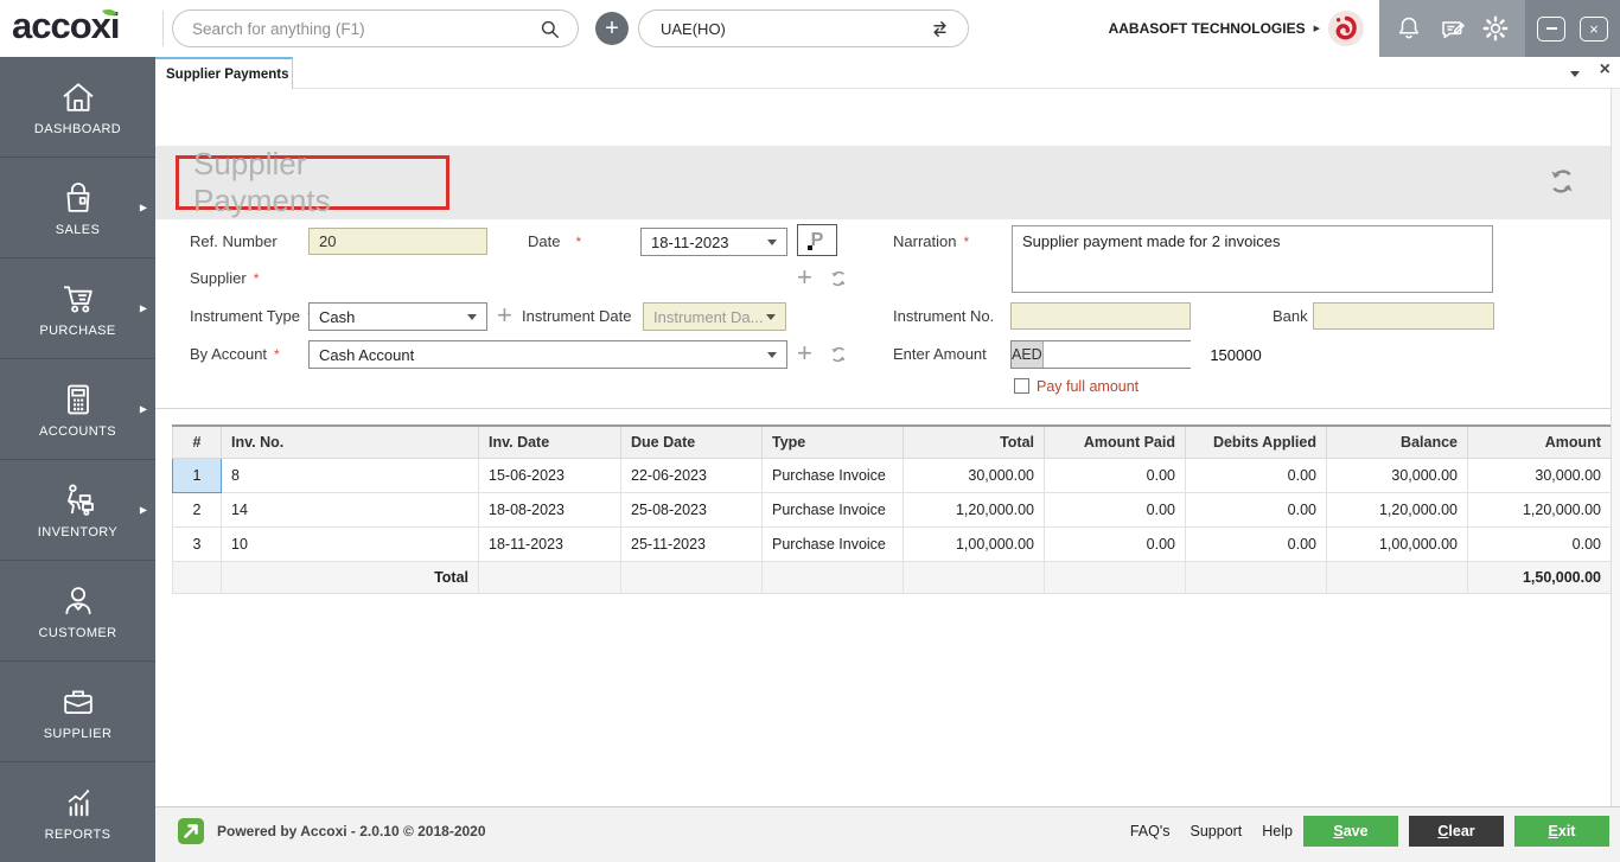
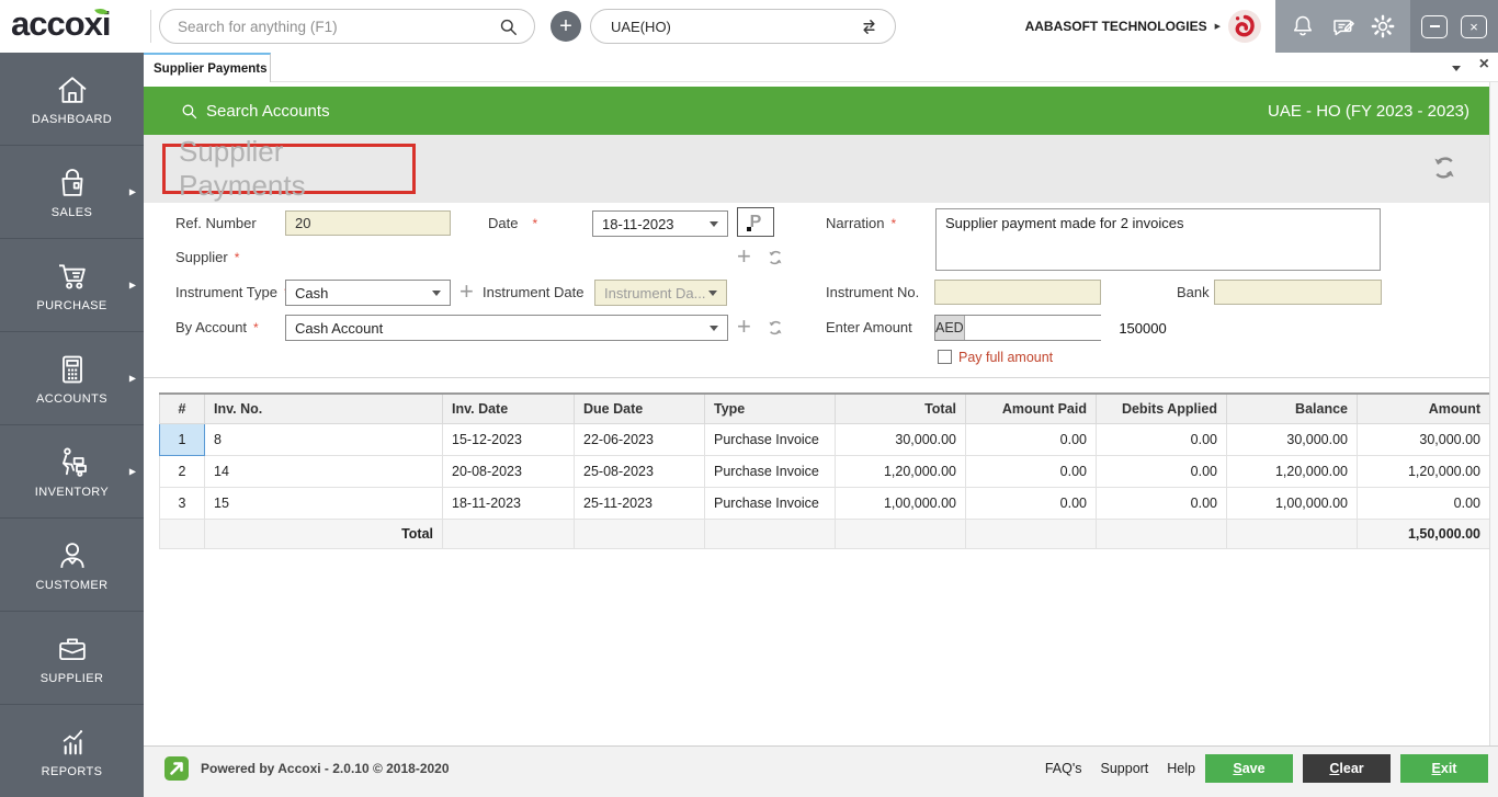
  accoxi
  Search for anything (F1)
  +
  UAE(HO)
  AABASOFT TECHNOLOGIES
  ×
  DASHBOARD
  SALES
  ▶
  PURCHASE
  ▶
  ACCOUNTS
  ▶
  INVENTORY
  ▶
  CUSTOMER
  SUPPLIER
  REPORTS
  Supplier Payments
  ×
+ Search Accounts
+ UAE - HO (FY 2023 - 2023)
  Supplier Payments
  Ref. Number
  20
  Date *
  18-11-2023
  P
  Narration *
  Supplier payment made for 2 invoices
  Supplier *
  +
  Instrument Type
  Cash
  +
  Instrument Date
  Instrument Da...
  Instrument No.
  By Account *
  Cash Account
  +
  Enter Amount
  AED
  150000
  Pay full amount
  #	Inv. No.	Inv. Date	Due Date	Type	Total	Amount Paid	Debits Applied	Balance	Amount
- 1	8	15-06-2023	22-06-2023	Purchase Invoice	30,000.00	0.00	0.00	30,000.00	30,000.00
+ 1	8	15-12-2023	22-06-2023	Purchase Invoice	30,000.00	0.00	0.00	30,000.00	30,000.00
- 2	14	18-08-2023	25-08-2023	Purchase Invoice	1,20,000.00	0.00	0.00	1,20,000.00	1,20,000.00
+ 2	14	20-08-2023	25-08-2023	Purchase Invoice	1,20,000.00	0.00	0.00	1,20,000.00	1,20,000.00
- 3	10	18-11-2023	25-11-2023	Purchase Invoice	1,00,000.00	0.00	0.00	1,00,000.00	0.00
+ 3	15	18-11-2023	25-11-2023	Purchase Invoice	1,00,000.00	0.00	0.00	1,00,000.00	0.00
  	Total								1,50,000.00
  Powered by Accoxi - 2.0.10 © 2018-2020
  FAQ's
  Support
  Help
  Save
  Clear
  Exit
